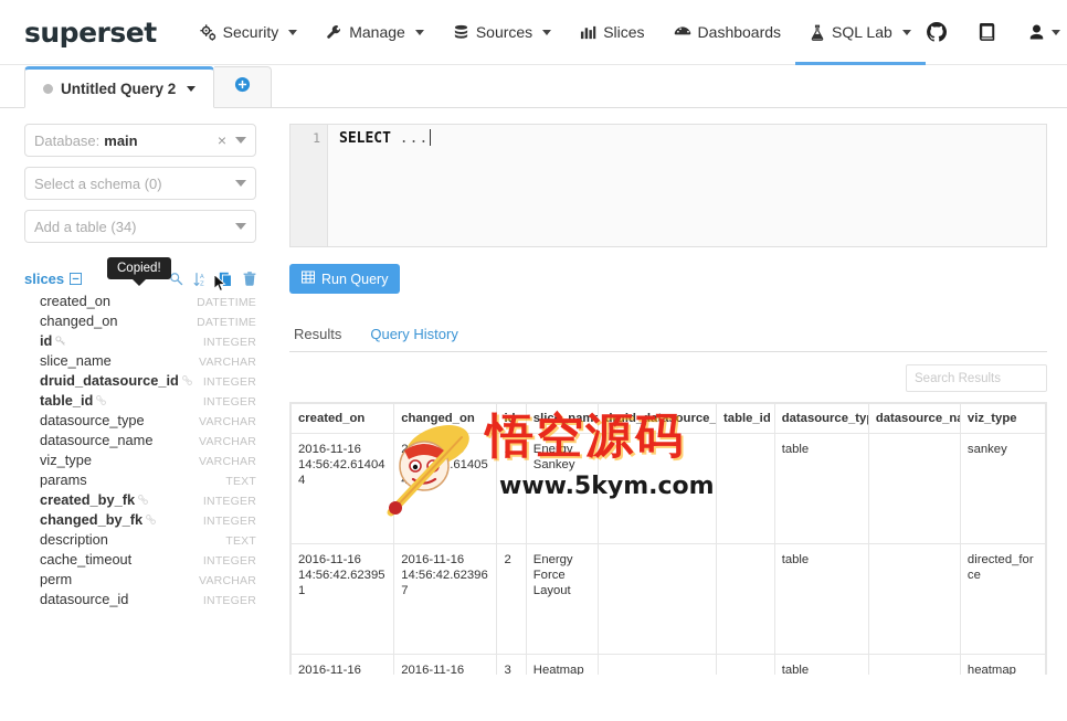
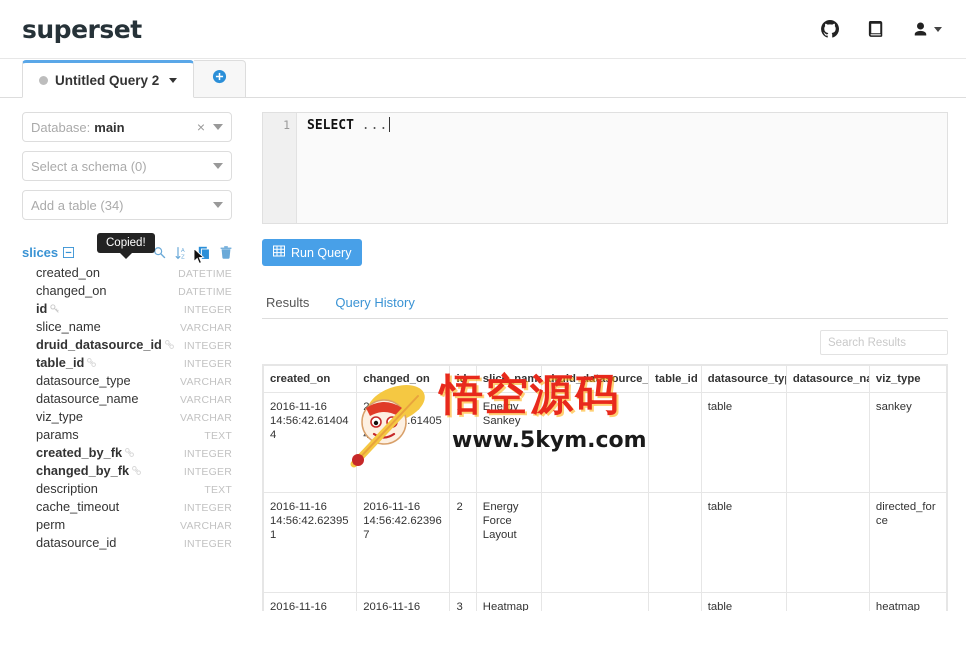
  superset
- Security
- Manage
- Sources
- Slices
- Dashboards
- SQL Lab
  Untitled Query 2
  Database:
  main
  ×
  Select a schema (0)
  Add a table (34)
  Copied!
  slices
  created_on
  DATETIME
  changed_on
  DATETIME
  id
  INTEGER
  slice_name
  VARCHAR
  druid_datasource_id
  INTEGER
  table_id
  INTEGER
  datasource_type
  VARCHAR
  datasource_name
  VARCHAR
  viz_type
  VARCHAR
  params
  TEXT
  created_by_fk
  INTEGER
  changed_by_fk
  INTEGER
  description
  TEXT
  cache_timeout
  INTEGER
  perm
  VARCHAR
  datasource_id
  INTEGER
  1
  SELECT ...
  Run Query
  Results
  Query History
  Search Results
  created_on	changed_on	id	slice_name	druid_datasource_	table_id	datasource_ty	datasource_n	viz_type
  2016-11-16 14:56:42.614044	2 .61405	1	Energy Sankey			table		sankey
  2016-11-16 14:56:42.623951	2016-11-16 14:56:42.623967	2	Energy Force Layout			table		directed_force
  悟空源码
  www.5kym.com
